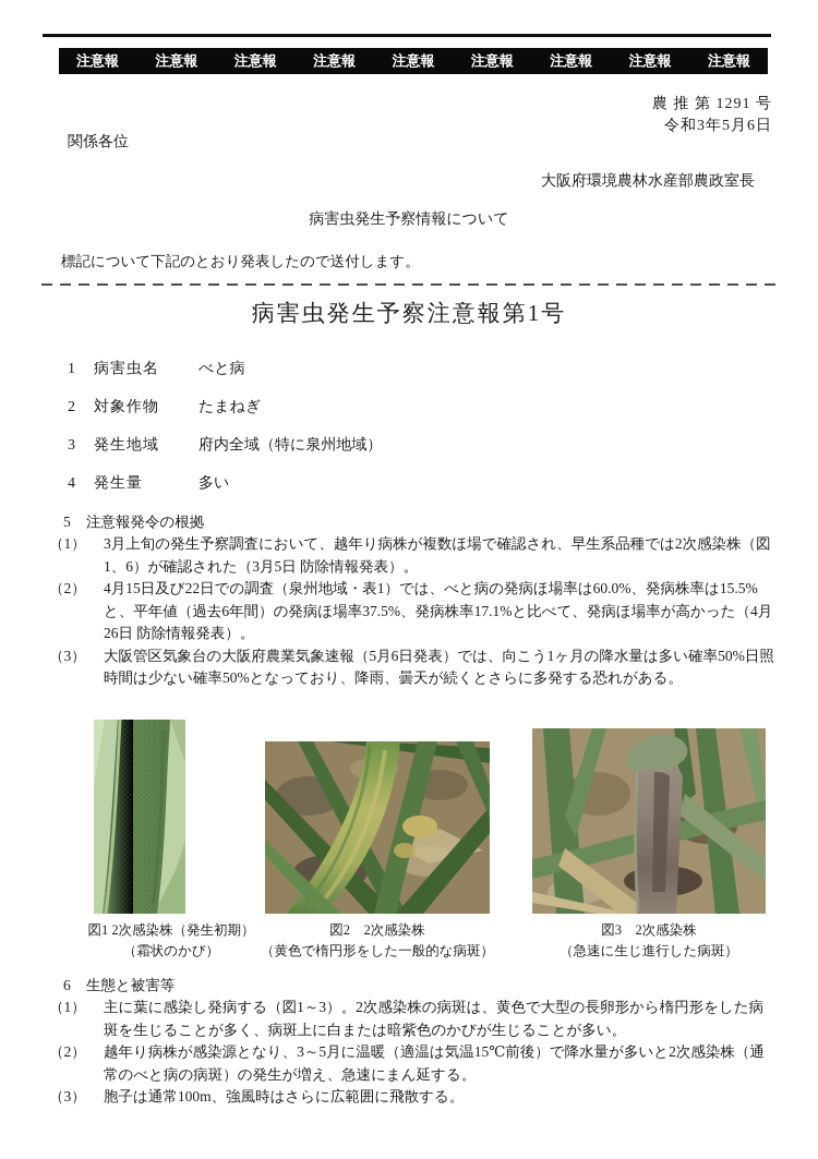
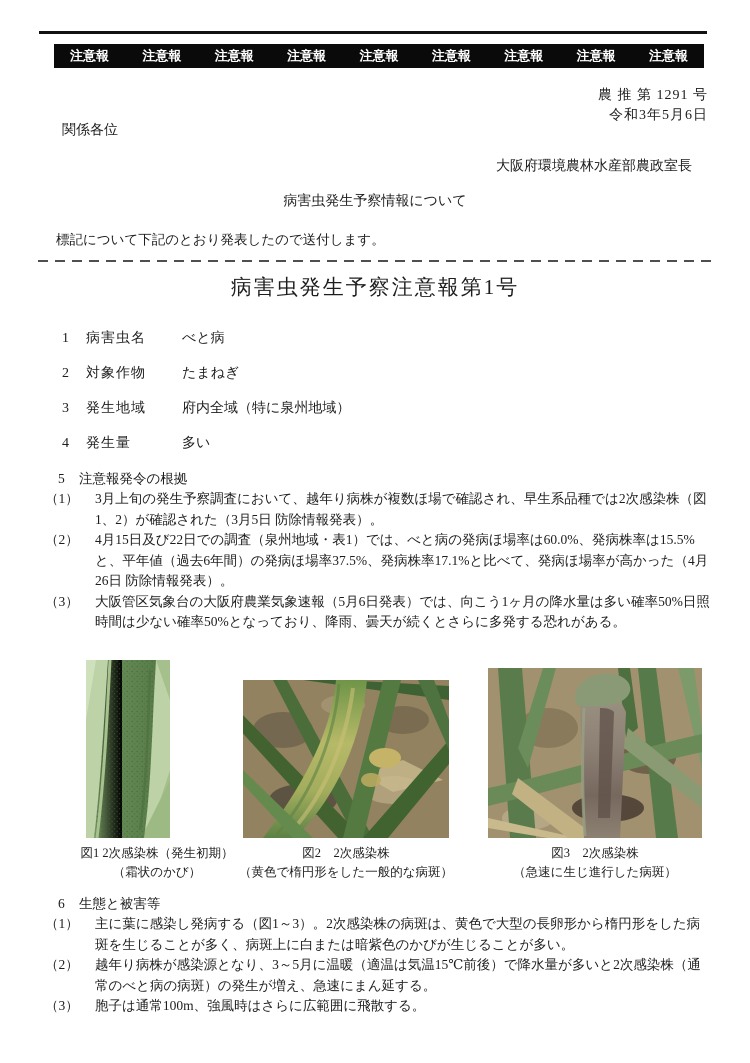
  注意報
  注意報
  注意報
  注意報
  注意報
  注意報
  注意報
  注意報
  注意報
  農 推 第 1291 号
  令和3年5月6日
  関係各位
  大阪府環境農林水産部農政室長
  病害虫発生予察情報について
  標記について下記のとおり発表したので送付します。
  病害虫発生予察注意報第1号
  1
  病害虫名
  べと病
  2
  対象作物
  たまねぎ
  3
  発生地域
  府内全域（特に泉州地域）
  4
  発生量
  多い
  5
  注意報発令の根拠
  （1）
- 3月上旬の発生予察調査において、越年り病株が複数ほ場で確認され、早生系品種では2次感染株（図1、6）が確認された（3月5日 防除情報発表）。
+ 3月上旬の発生予察調査において、越年り病株が複数ほ場で確認され、早生系品種では2次感染株（図1、2）が確認された（3月5日 防除情報発表）。
  （2）
  4月15日及び22日での調査（泉州地域・表1）では、べと病の発病ほ場率は60.0%、発病株率は15.5%と、平年値（過去6年間）の発病ほ場率37.5%、発病株率17.1%と比べて、発病ほ場率が高かった（4月26日 防除情報発表）。
  （3）
  大阪管区気象台の大阪府農業気象速報（5月6日発表）では、向こう1ヶ月の降水量は多い確率50%日照時間は少ない確率50%となっており、降雨、曇天が続くとさらに多発する恐れがある。
  図1 2次感染株（発生初期）
  （霜状のかび）
  図2 2次感染株
  （黄色で楕円形をした一般的な病斑）
  図3 2次感染株
  （急速に生じ進行した病斑）
  6
  生態と被害等
  （1）
  主に葉に感染し発病する（図1～3）。2次感染株の病斑は、黄色で大型の長卵形から楕円形をした病斑を生じることが多く、病斑上に白または暗紫色のかびが生じることが多い。
  （2）
  越年り病株が感染源となり、3～5月に温暖（適温は気温15℃前後）で降水量が多いと2次感染株（通常のべと病の病斑）の発生が増え、急速にまん延する。
  （3）
  胞子は通常100m、強風時はさらに広範囲に飛散する。
